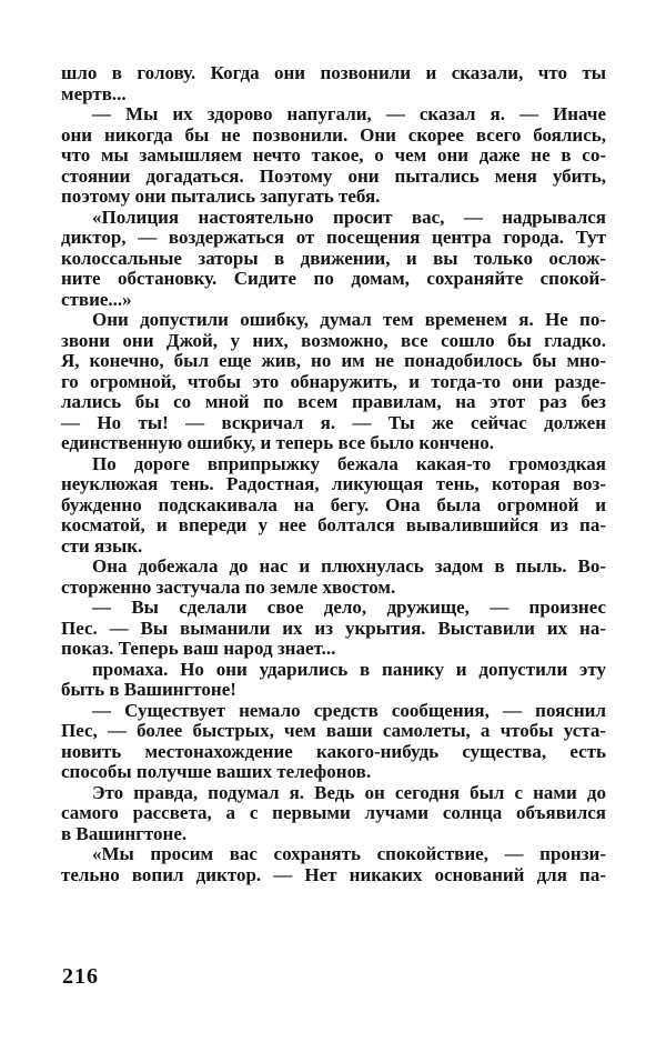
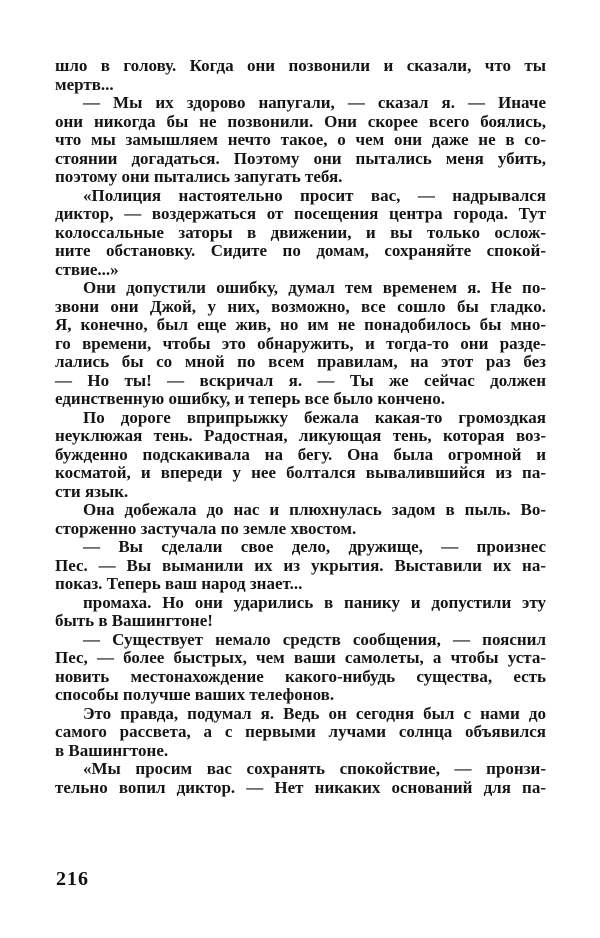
  шло в голову. Когда они позвонили и сказали, что ты
  мертв...
  — Мы их здорово напугали, — сказал я. — Иначе
  они никогда бы не позвонили. Они скорее всего боялись,
  что мы замышляем нечто такое, о чем они даже не в со-
  стоянии догадаться. Поэтому они пытались меня убить,
  поэтому они пытались запугать тебя.
  «Полиция настоятельно просит вас, — надрывался
  диктор, — воздержаться от посещения центра города. Тут
  колоссальные заторы в движении, и вы только ослож-
  ните обстановку. Сидите по домам, сохраняйте спокой-
  ствие...»
  Они допустили ошибку, думал тем временем я. Не по-
  звони они Джой, у них, возможно, все сошло бы гладко.
  Я, конечно, был еще жив, но им не понадобилось бы мно-
- го огромной, чтобы это обнаружить, и тогда-то они разде-
+ го времени, чтобы это обнаружить, и тогда-то они разде-
  лались бы со мной по всем правилам, на этот раз без
  — Но ты! — вскричал я. — Ты же сейчас должен
  единственную ошибку, и теперь все было кончено.
  По дороге вприпрыжку бежала какая-то громоздкая
  неуклюжая тень. Радостная, ликующая тень, которая воз-
  бужденно подскакивала на бегу. Она была огромной и
  косматой, и впереди у нее болтался вывалившийся из па-
  сти язык.
  Она добежала до нас и плюхнулась задом в пыль. Во-
  сторженно застучала по земле хвостом.
  — Вы сделали свое дело, дружище, — произнес
  Пес. — Вы выманили их из укрытия. Выставили их на-
  показ. Теперь ваш народ знает...
  промаха. Но они ударились в панику и допустили эту
  быть в Вашингтоне!
  — Существует немало средств сообщения, — пояснил
  Пес, — более быстрых, чем ваши самолеты, а чтобы уста-
  новить местонахождение какого-нибудь существа, есть
  способы получше ваших телефонов.
  Это правда, подумал я. Ведь он сегодня был с нами до
  самого рассвета, а с первыми лучами солнца объявился
  в Вашингтоне.
  «Мы просим вас сохранять спокойствие, — пронзи-
  тельно вопил диктор. — Нет никаких оснований для па-
  216
